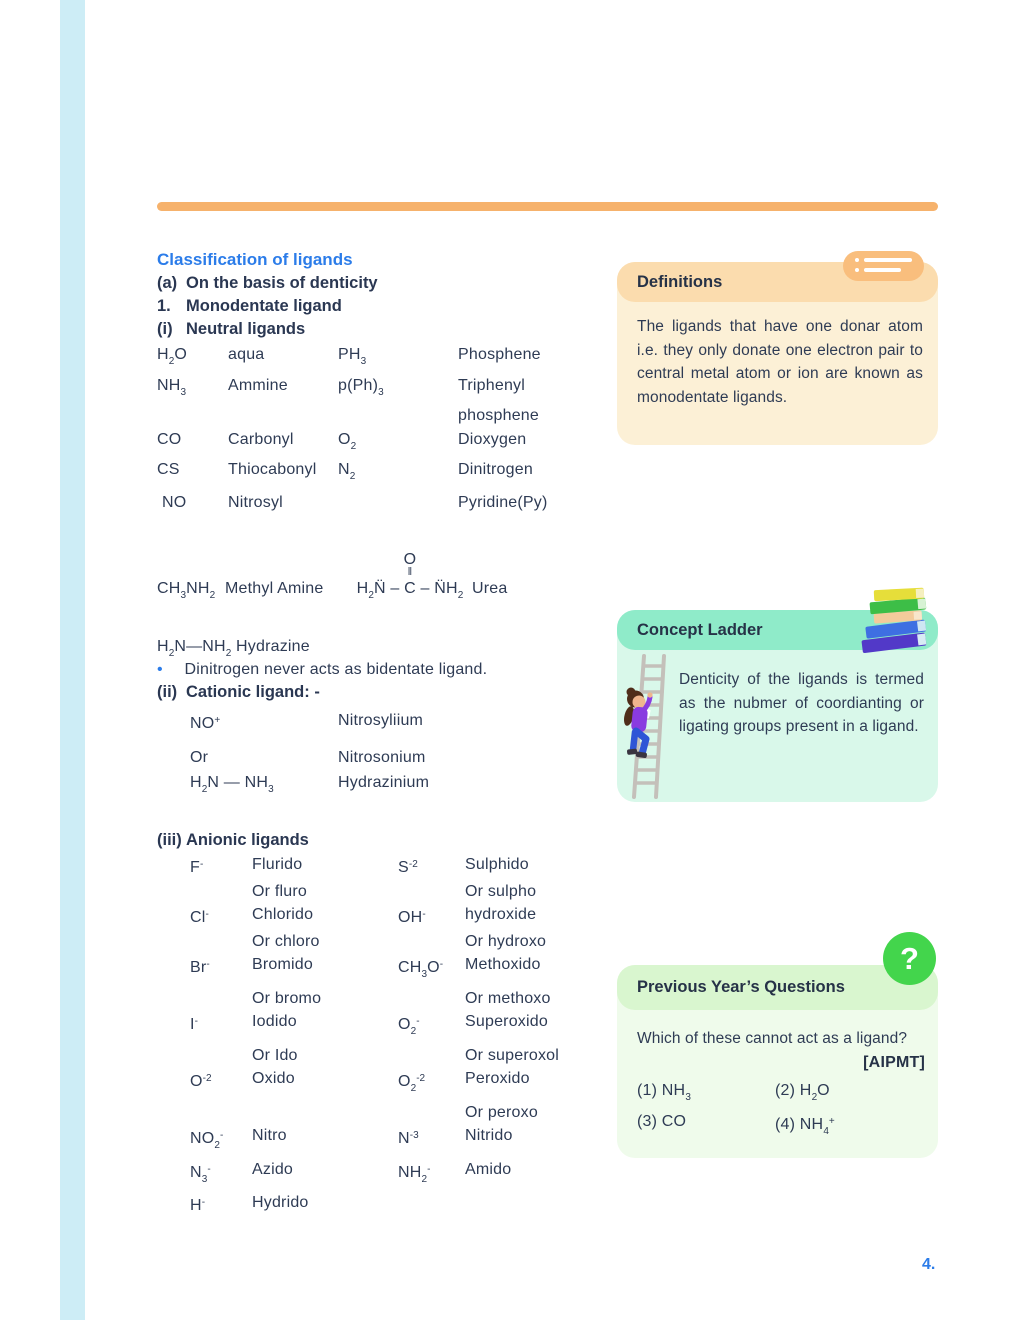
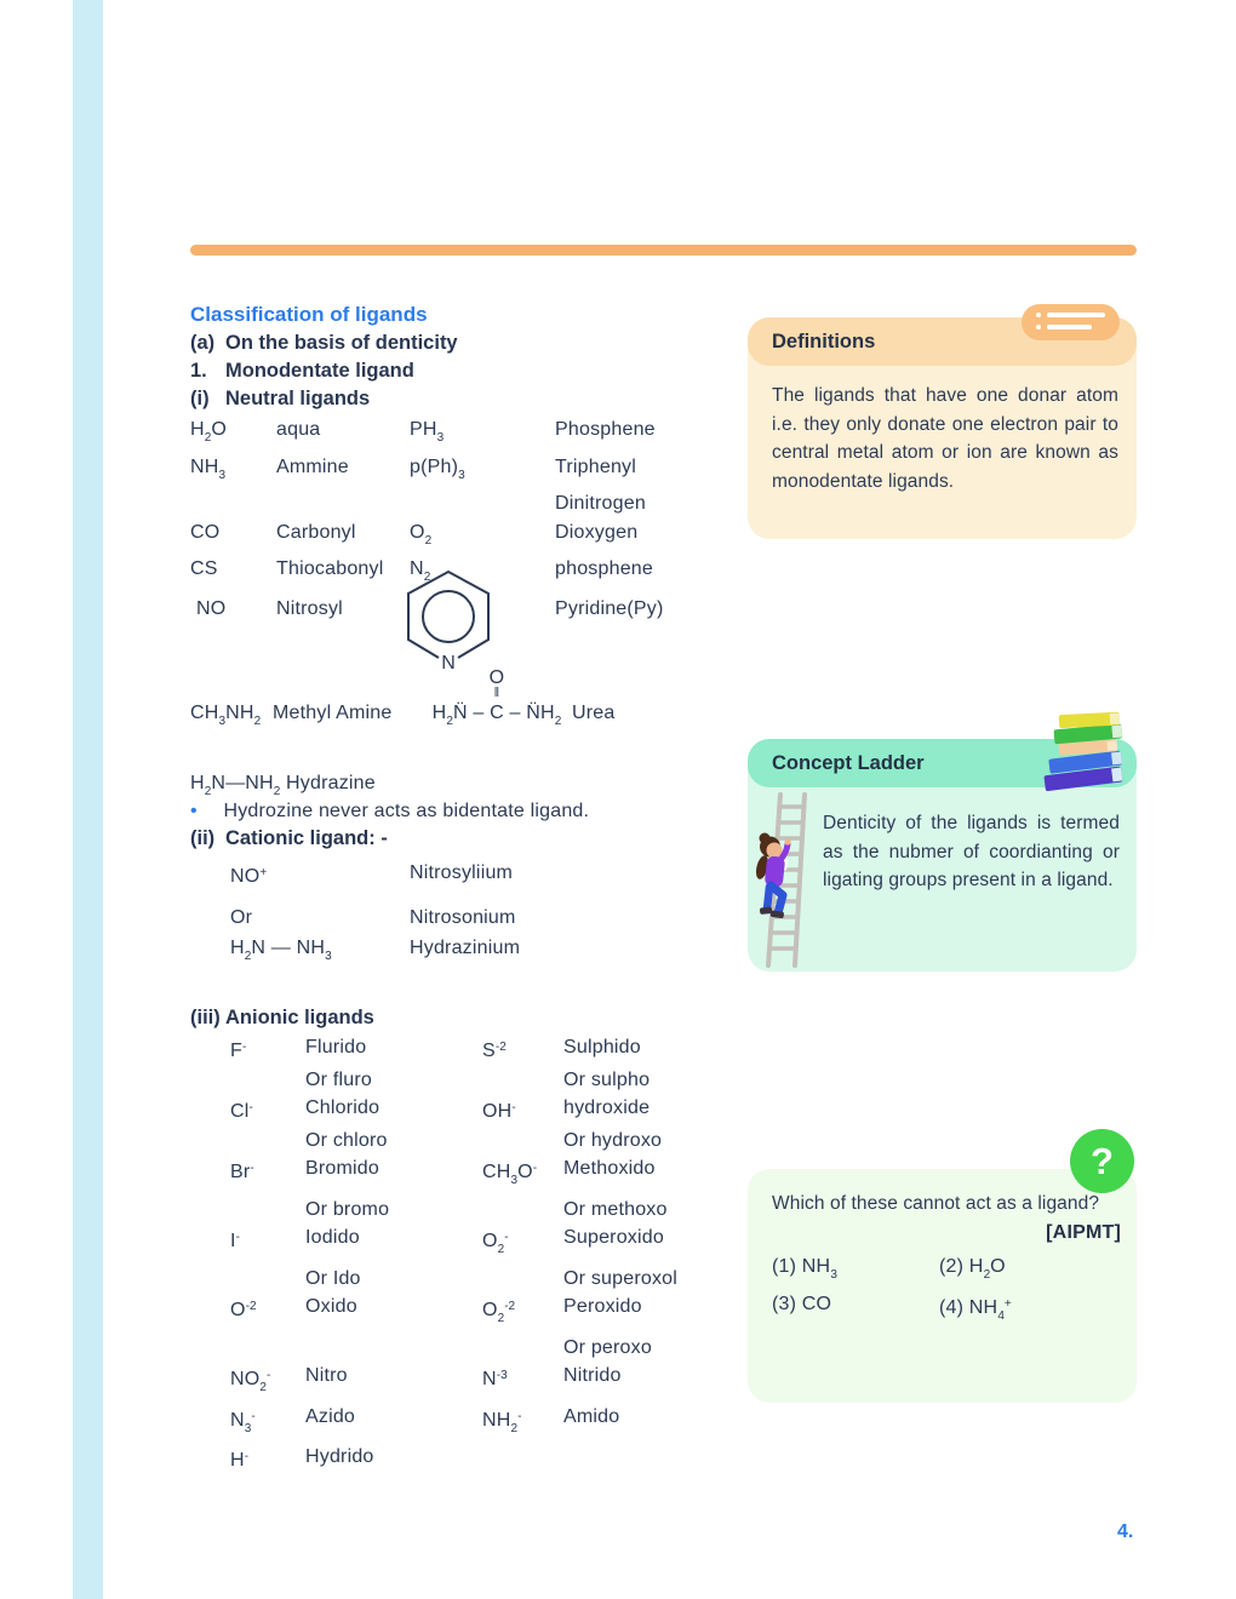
  Classification of ligands
  (a)
  On the basis of denticity
  1.
  Monodentate ligand
  (i)
  Neutral ligands
  H2O
  aqua
  PH3
  Phosphene
  NH3
  Ammine
  p(Ph)3
  Triphenyl
- phosphene
+ Dinitrogen
  CO
  Carbonyl
  O2
  Dioxygen
  CS
  Thiocabonyl
  N2
- Dinitrogen
+ phosphene
  NO
  Nitrosyl
+ N
  Pyridine(Py)
  CH3NH2
  Methyl Amine
  O
  ‖
  H2N̈ – C – N̈H2
  Urea
  H2N—NH2 Hydrazine
- • Dinitrogen never acts as bidentate ligand.
+ • Hydrozine never acts as bidentate ligand.
  (ii)
  Cationic ligand: -
  NO+
  Nitrosyliium
  Or
  Nitrosonium
  H2N — NH3
  Hydrazinium
  (iii)
  Anionic ligands
  F-
  Flurido
  S-2
  Sulphido
  Or fluro
  Or sulpho
  Cl-
  Chlorido
  OH-
  hydroxide
  Or chloro
  Or hydroxo
  Br-
  Bromido
  CH3O-
  Methoxido
  Or bromo
  Or methoxo
  I-
  Iodido
  O2-
  Superoxido
  Or Ido
  Or superoxol
  O-2
  Oxido
  O2-2
  Peroxido
  Or peroxo
  NO2-
  Nitro
  N-3
  Nitrido
  N3-
  Azido
  NH2-
  Amido
  H-
  Hydrido
  Definitions
  The ligands that have one donar atom i.e. they only donate one electron pair to central metal atom or ion are known as monodentate ligands.
  Concept Ladder
  Denticity of the ligands is termed as the nubmer of coordianting or ligating groups present in a ligand.
- Previous Year’s Questions
  ?
  Which of these cannot act as a ligand?
  [AIPMT]
  (1) NH3
  (2) H2O
  (3) CO
  (4) NH4+
  4.
